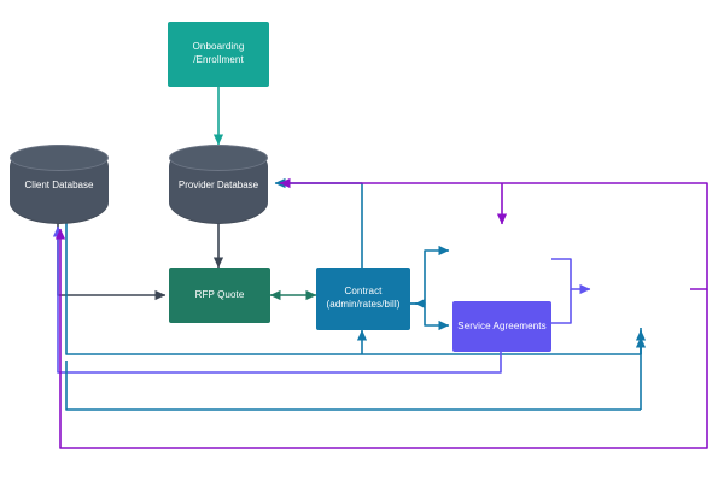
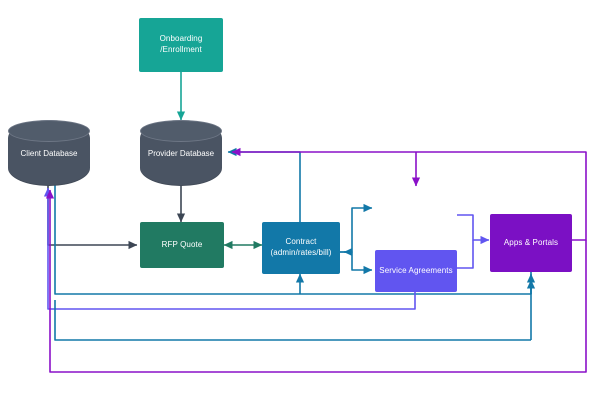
  Onboarding
  /Enrollment
  Client Database
  Provider Database
  RFP Quote
  Contract
  (admin/rates/bill)
  Service Agreements
+ Apps & Portals
